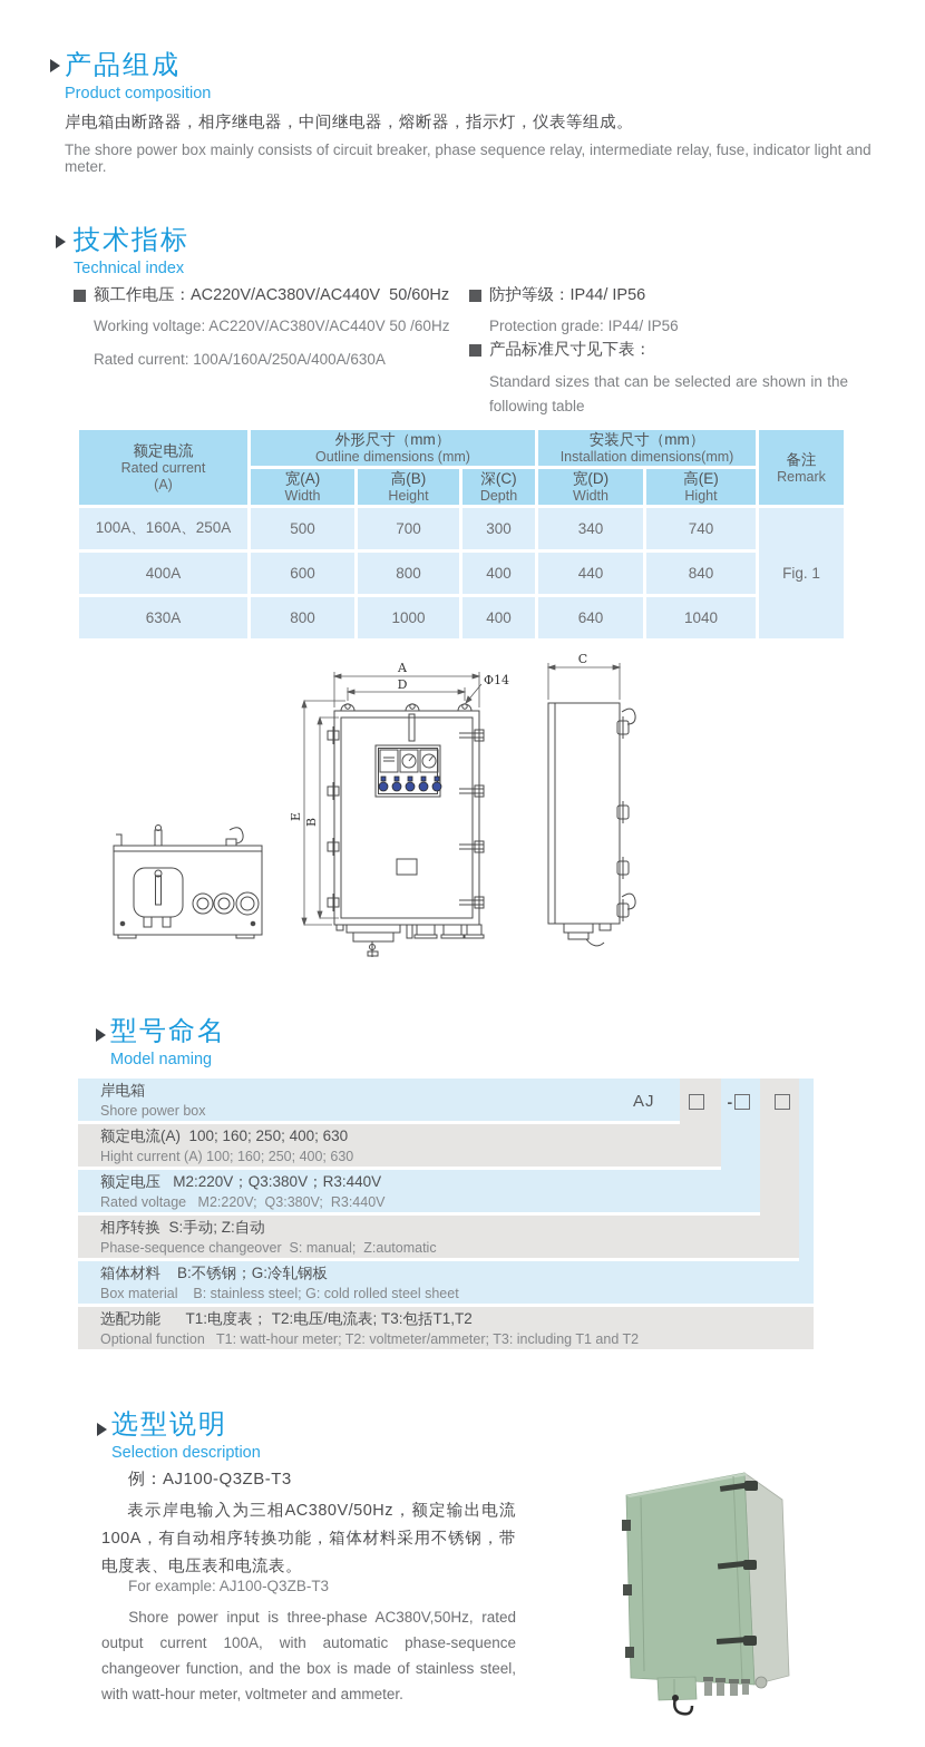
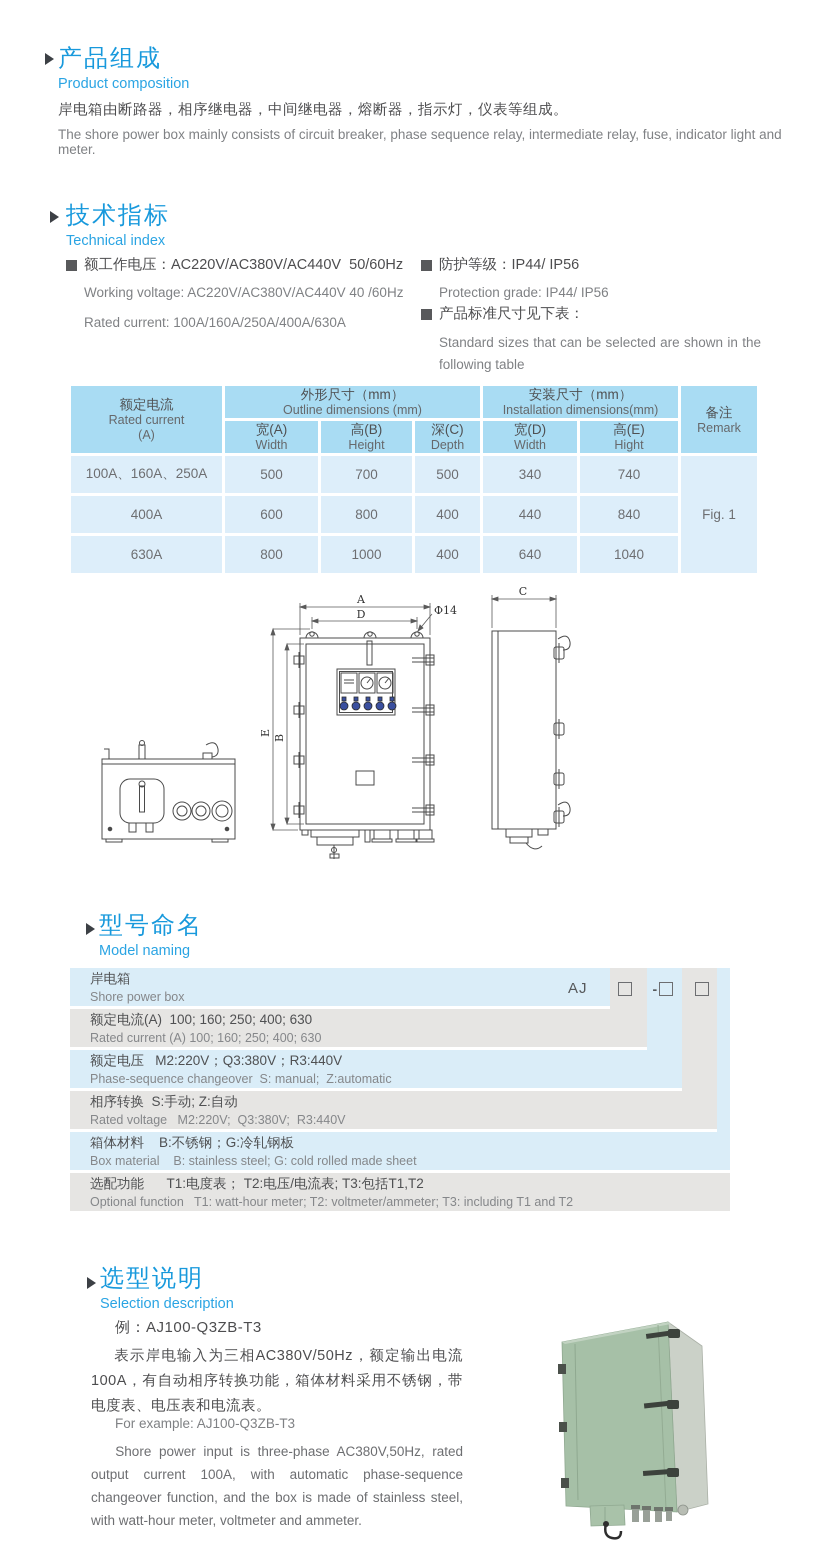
  产品组成
  Product composition
  岸电箱由断路器，相序继电器，中间继电器，熔断器，指示灯，仪表等组成。
  The shore power box mainly consists of circuit breaker, phase sequence relay, intermediate relay, fuse, indicator light and meter.
  技术指标
  Technical index
  额工作电压：AC220V/AC380V/AC440V 50/60Hz
- Working voltage: AC220V/AC380V/AC440V 50 /60Hz
+ Working voltage: AC220V/AC380V/AC440V 40 /60Hz
  Rated current: 100A/160A/250A/400A/630A
  防护等级：IP44/ IP56
  Protection grade: IP44/ IP56
  产品标准尺寸见下表：
  Standard sizes that can be selected are shown in the following table
  额定电流 Rated current (A)	外形尺寸（mm） Outline dimensions (mm)	安装尺寸（mm） Installation dimensions(mm)	备注 Remark
  宽(A)Width	高(B)Height	深(C)Depth	宽(D)Width	高(E)Hight
- 100A、160A、250A	500	700	300	340	740	Fig. 1
+ 100A、160A、250A	500	700	500	340	740	Fig. 1
  400A	600	800	400	440	840
  630A	800	1000	400	640	1040
  A
  D
  Φ14
  C
  型号命名
  Model naming
  AJ
  -
  岸电箱
  Shore power box
  额定电流(A) 100; 160; 250; 400; 630
- Hight current (A) 100; 160; 250; 400; 630
+ Rated current (A) 100; 160; 250; 400; 630
  额定电压 M2:220V；Q3:380V；R3:440V
- Rated voltage M2:220V; Q3:380V; R3:440V
+ Phase-sequence changeover S: manual; Z:automatic
  相序转换 S:手动; Z:自动
- Phase-sequence changeover S: manual; Z:automatic
+ Rated voltage M2:220V; Q3:380V; R3:440V
  箱体材料 B:不锈钢；G:冷轧钢板
- Box material B: stainless steel; G: cold rolled steel sheet
+ Box material B: stainless steel; G: cold rolled made sheet
  选配功能 T1:电度表； T2:电压/电流表; T3:包括T1,T2
  Optional function T1: watt-hour meter; T2: voltmeter/ammeter; T3: including T1 and T2
  选型说明
  Selection description
  例：AJ100-Q3ZB-T3
  表示岸电输入为三相AC380V/50Hz，额定输出电流100A，有自动相序转换功能，箱体材料采用不锈钢，带电度表、电压表和电流表。
  For example: AJ100-Q3ZB-T3
  Shore power input is three-phase AC380V,50Hz, rated output current 100A, with automatic phase-sequence changeover function, and the box is made of stainless steel, with watt-hour meter, voltmeter and ammeter.
